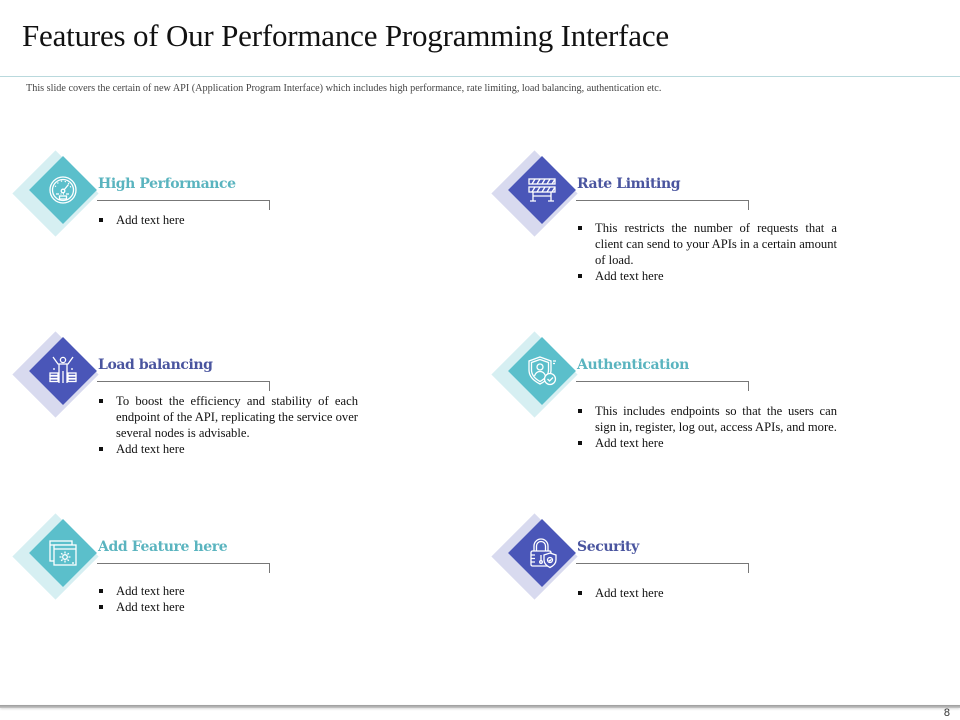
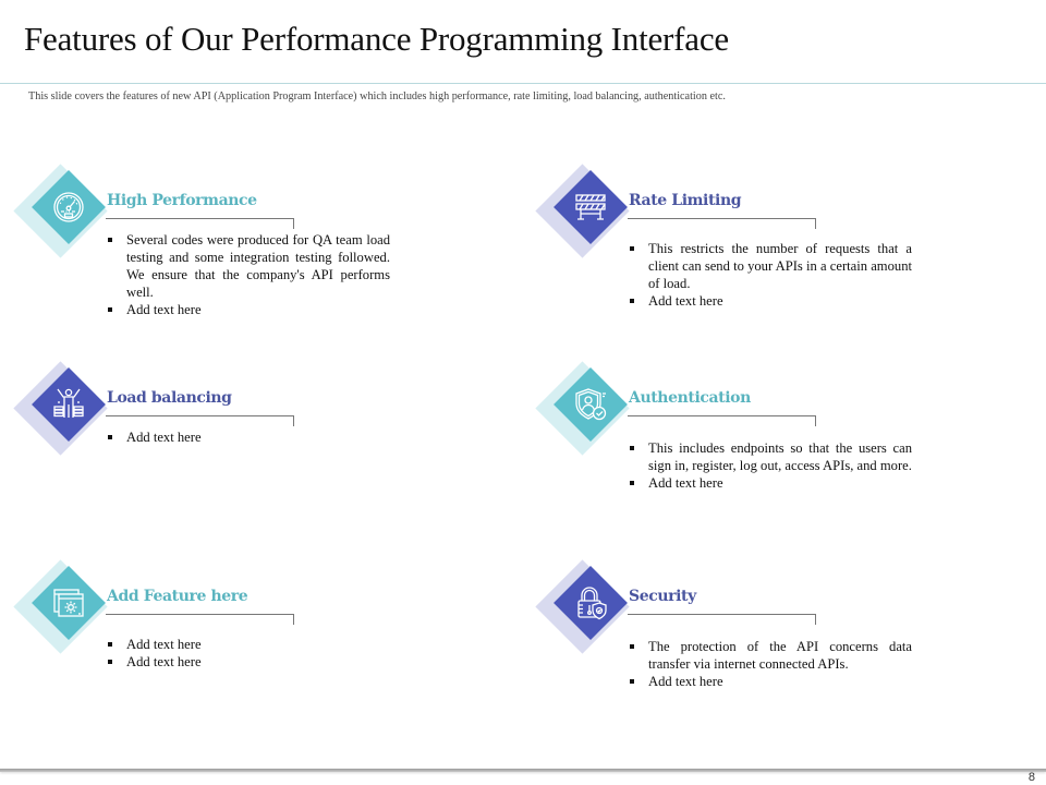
  Features of Our Performance Programming Interface
- This slide covers the certain of new API (Application Program Interface) which includes high performance, rate limiting, load balancing, authentication etc.
+ This slide covers the features of new API (Application Program Interface) which includes high performance, rate limiting, load balancing, authentication etc.
  High Performance
+ Several codes were produced for QA team load testing and some integration testing followed. We ensure that the company's API performs well.
  Add text here
  Rate Limiting
  This restricts the number of requests that a client can send to your APIs in a certain amount of load.
  Add text here
  Load balancing
- To boost the efficiency and stability of each endpoint of the API, replicating the service over several nodes is advisable.
  Add text here
  Authentication
  This includes endpoints so that the users can sign in, register, log out, access APIs, and more.
  Add text here
  Add Feature here
  Add text here
  Add text here
  Security
+ The protection of the API concerns data transfer via internet connected APIs.
  Add text here
  8
